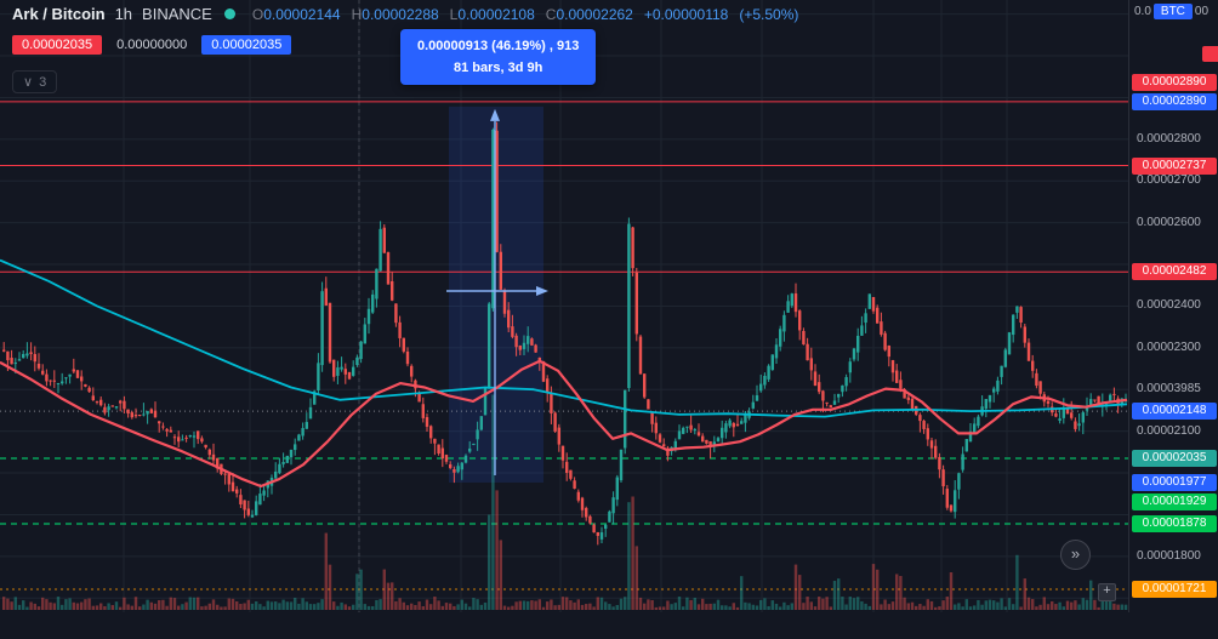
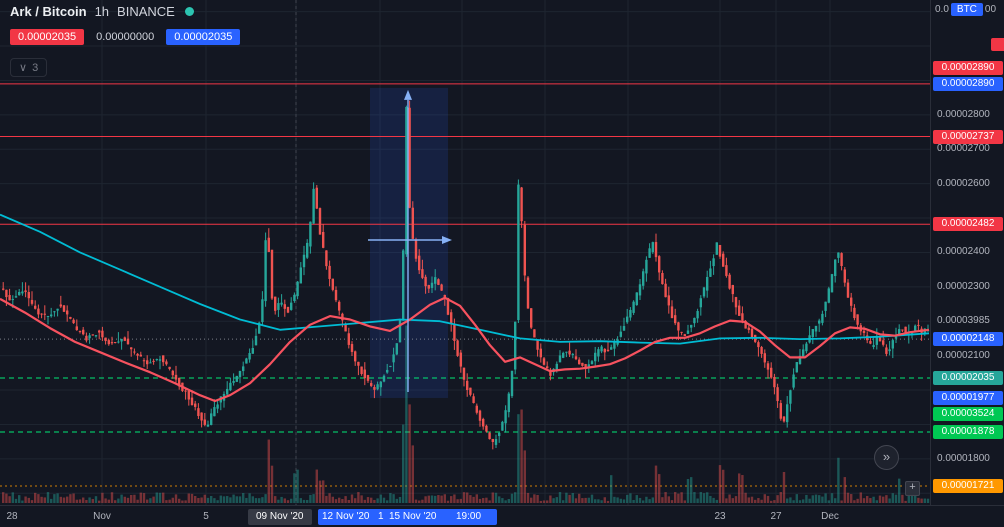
  Ark / Bitcoin
  1h
  BINANCE
- O0.00002144
- H0.00002288
- L0.00002108
- C0.00002262
- +0.00000118
- (+5.50%)
  0.00002035
  0.00000000
  0.00002035
  ∨
  3
- 0.00000913 (46.19%) , 913
- 81 bars, 3d 9h
  0.0
  BTC
  00
  0.00002800
  0.00002700
  0.00002600
  0.00002400
  0.00002300
  0.00003985
  0.00002100
  0.00001800
  0.00002890
  0.00002890
  0.00002737
  0.00002482
  0.00002148
  0.00002035
  0.00001977
- 0.00001929
+ 0.00003524
  0.00001878
  0.00001721
+ 28
+ Nov
+ 5
+ 23
+ 27
+ Dec
+ 09 Nov '20
+ 12 Nov '20
+ 1
+ 15 Nov '20
+ 19:00
  »
  +
